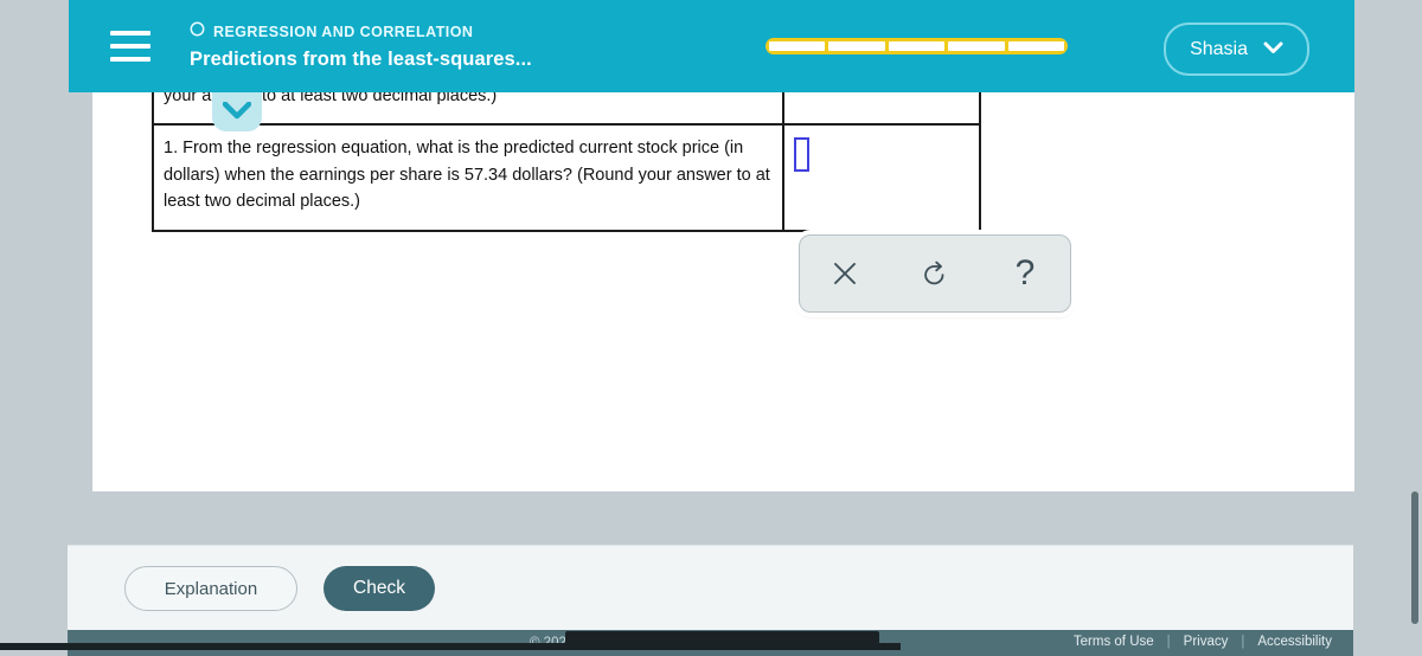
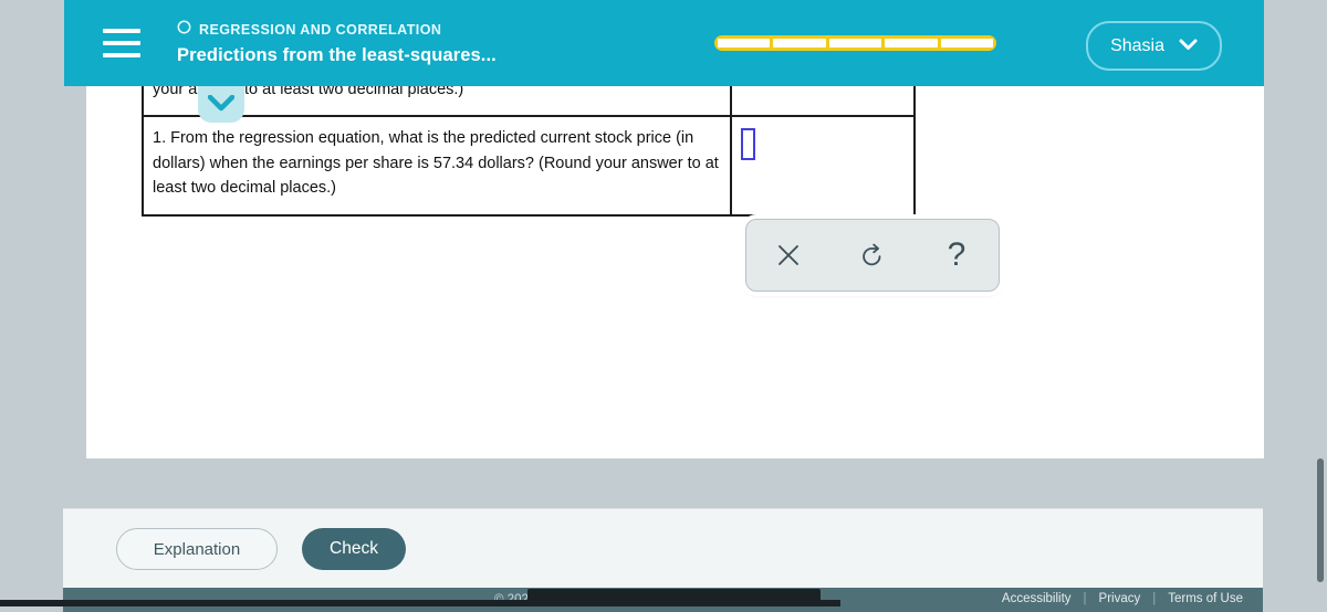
  your a to at least two decimal places.)
  1. From the regression equation, what is the predicted current stock price (in dollars) when the earnings per share is 57.34 dollars? (Round your answer to at least two decimal places.)
  ?
  REGRESSION AND CORRELATION
  Predictions from the least-squares...
  Shasia
  Explanation
  Check
- Terms of Use
+ Accessibility
  |
  Privacy
  |
- Accessibility
+ Terms of Use
